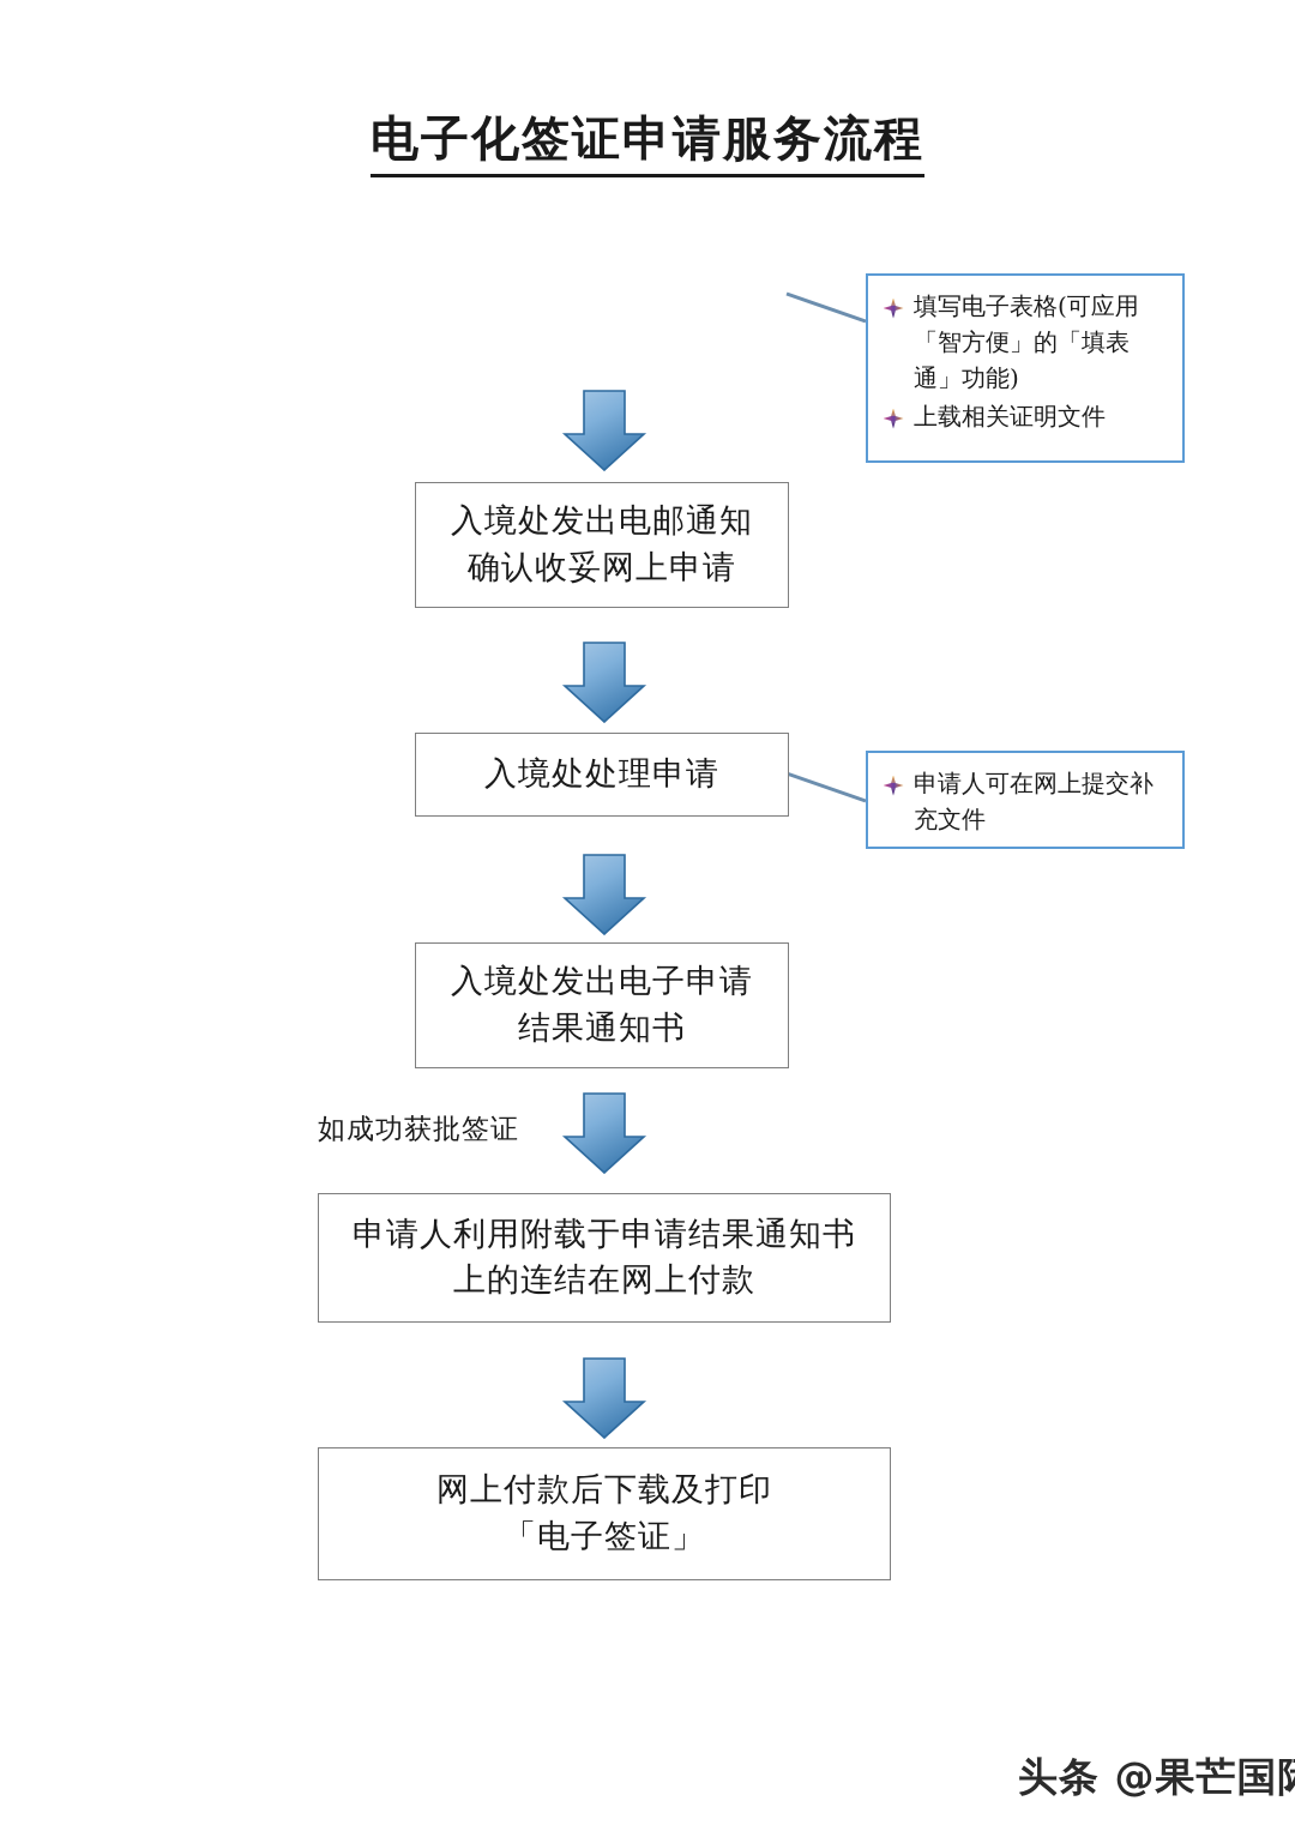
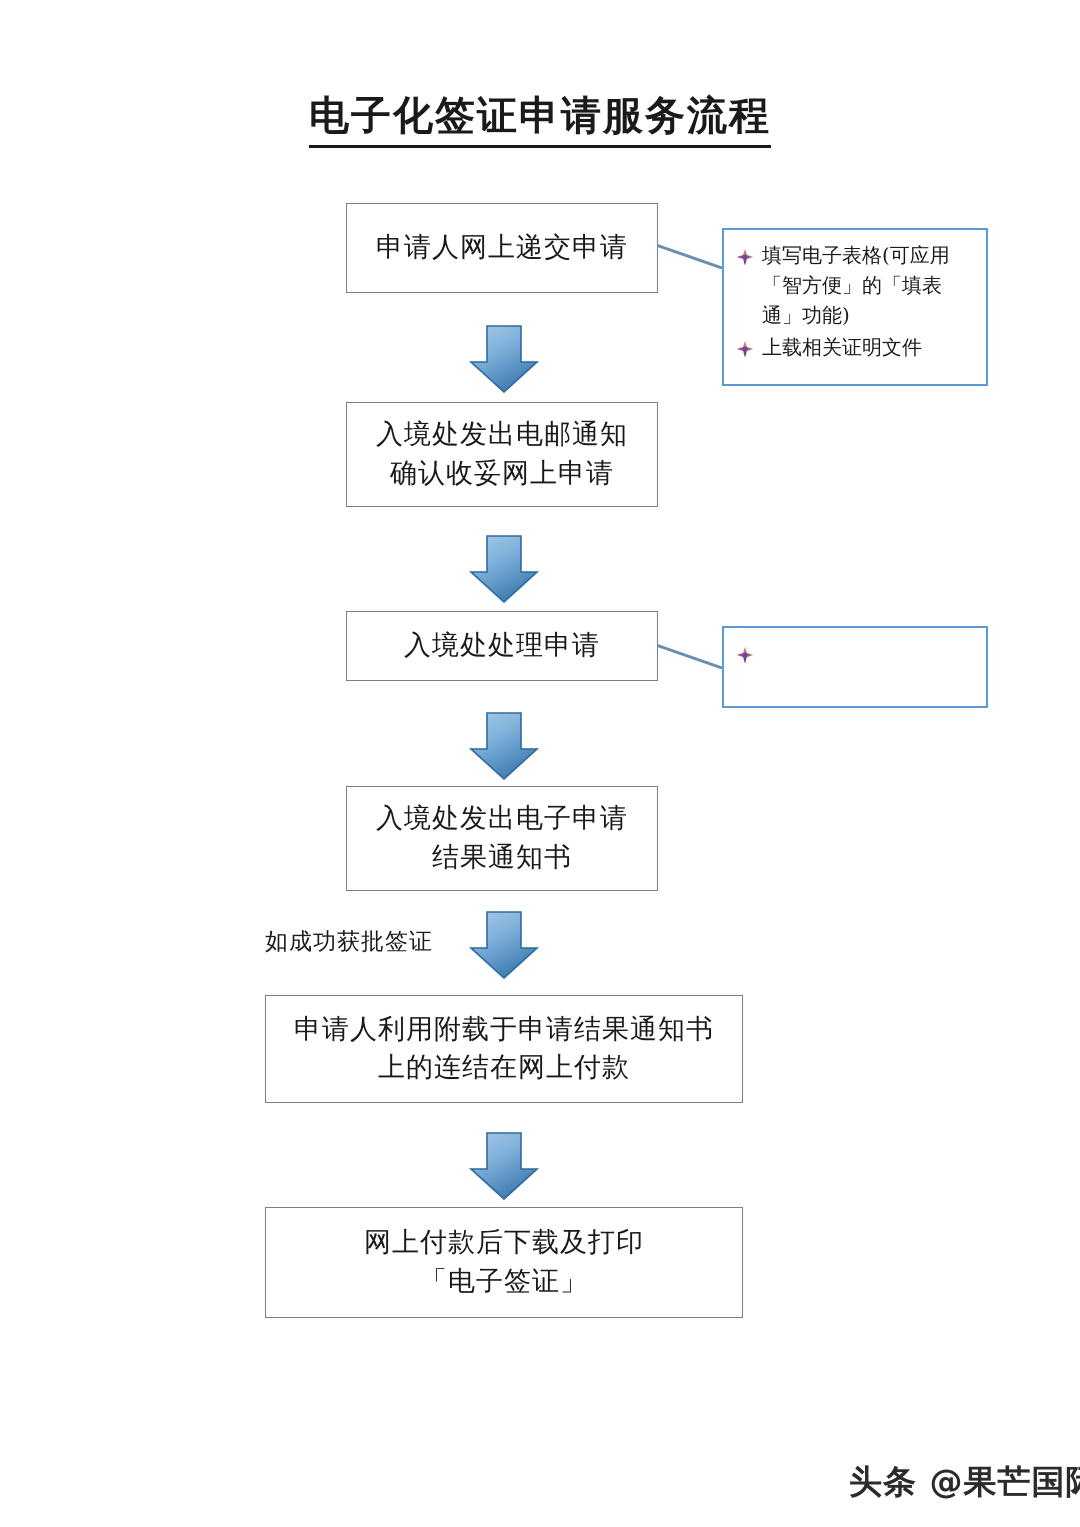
  电子化签证申请服务流程
+ 申请人网上递交申请
  填写电子表格(可应用「智方便」的「填表通」功能)
  上载相关证明文件
  入境处发出电邮通知
  确认收妥网上申请
  入境处处理申请
- 申请人可在网上提交补充文件
  入境处发出电子申请
  结果通知书
  如成功获批签证
  申请人利用附载于申请结果通知书
  上的连结在网上付款
  网上付款后下载及打印
  「电子签证」
  头条 @果芒国
